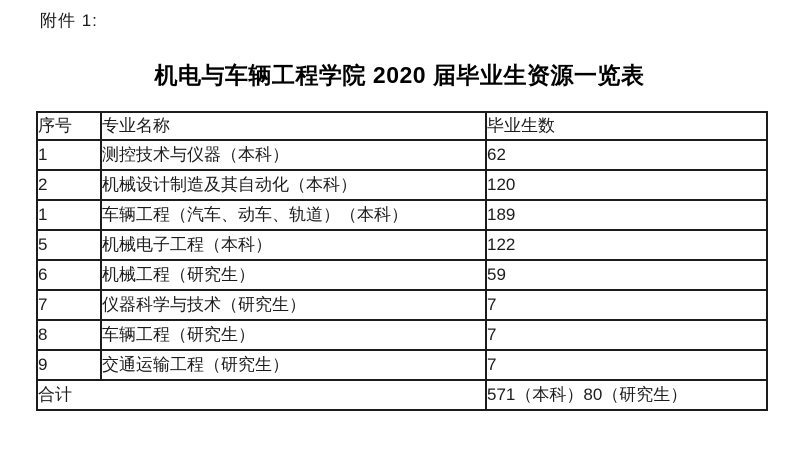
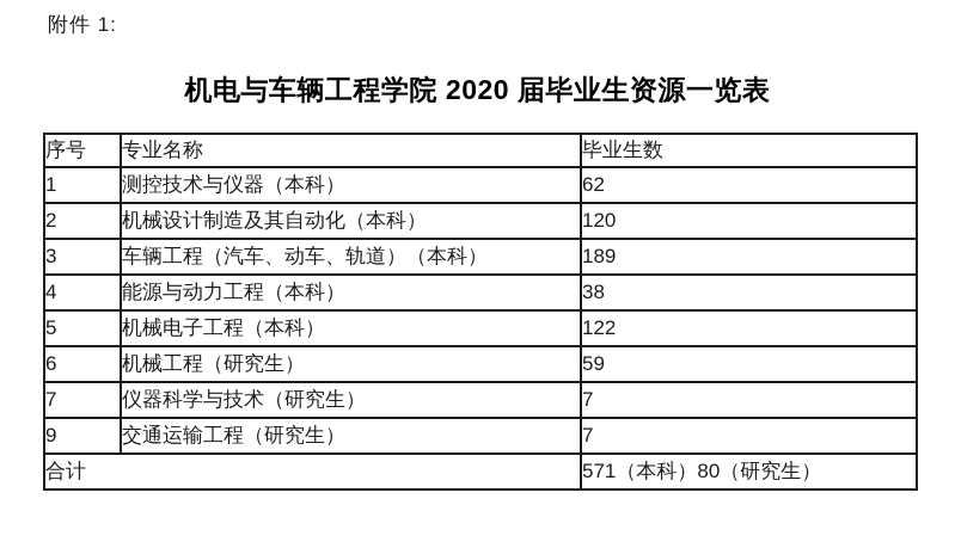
  附件 1:
  机电与车辆工程学院 2020 届毕业生资源一览表
  序号	专业名称	毕业生数
  1	测控技术与仪器（本科）	62
  2	机械设计制造及其自动化（本科）	120
- 1	车辆工程（汽车、动车、轨道）（本科）	189
+ 3	车辆工程（汽车、动车、轨道）（本科）	189
+ 4	能源与动力工程（本科）	38
  5	机械电子工程（本科）	122
  6	机械工程（研究生）	59
  7	仪器科学与技术（研究生）	7
- 8	车辆工程（研究生）	7
  9	交通运输工程（研究生）	7
  合计	571（本科）80（研究生）
